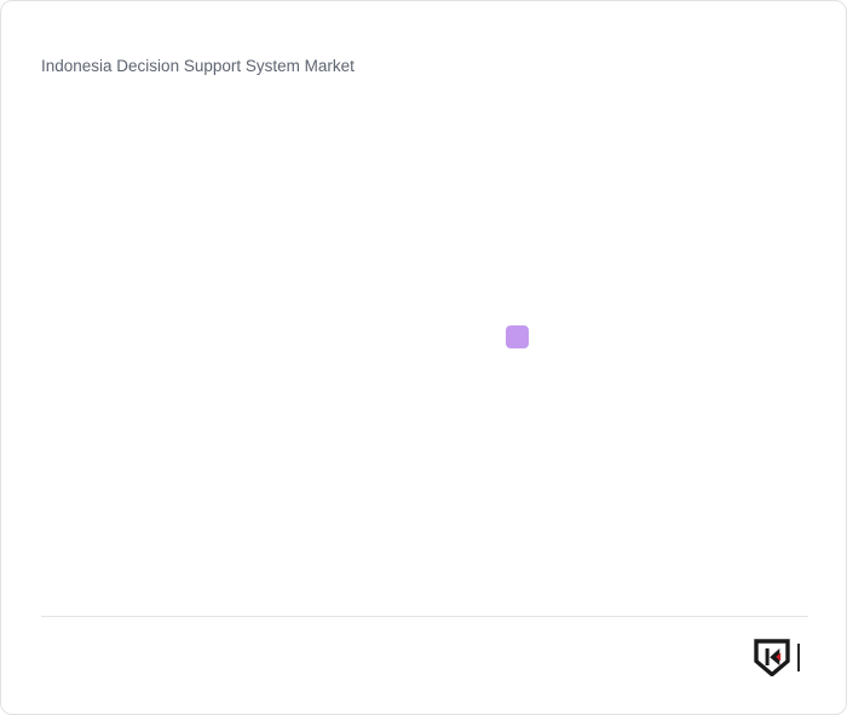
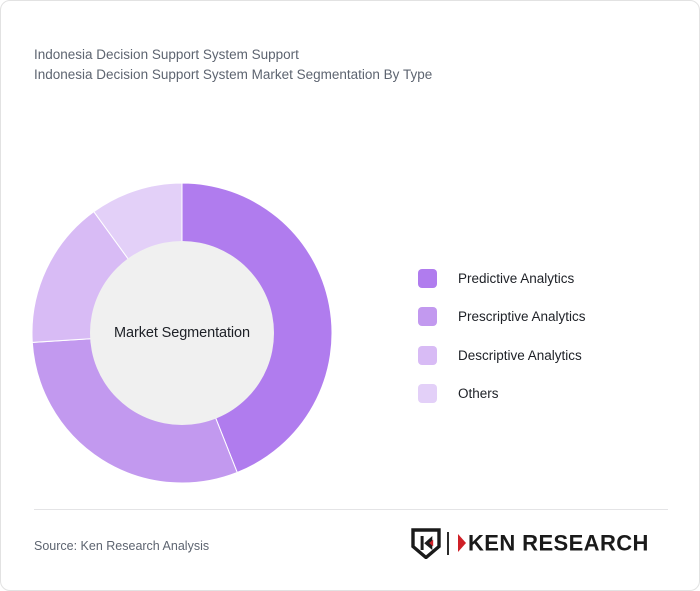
- Indonesia Decision Support System Market
+ Indonesia Decision Support System Support
+ Indonesia Decision Support System Market Segmentation By Type
+ Market Segmentation
+ Predictive Analytics
+ Prescriptive Analytics
+ Descriptive Analytics
+ Others
+ Source: Ken Research Analysis
+ KEN RESEARCH
